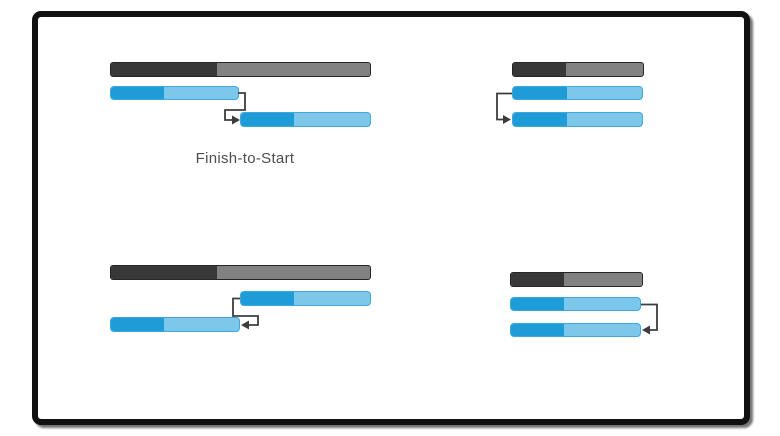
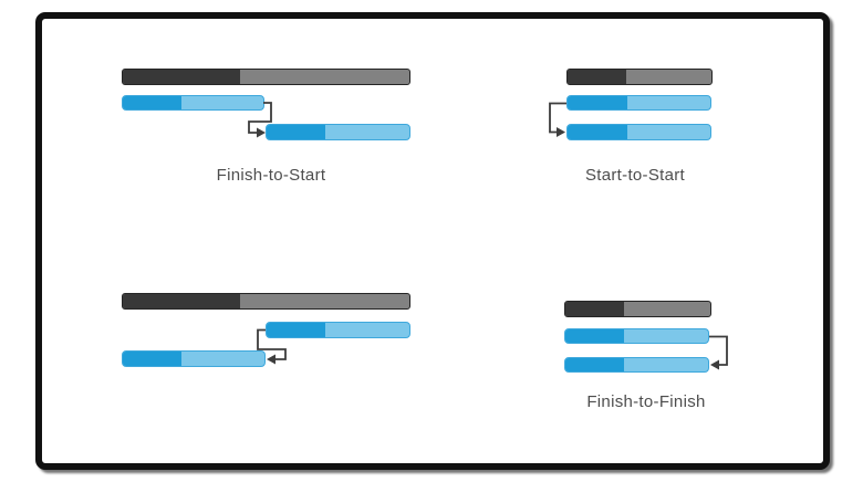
  Finish-to-Start
+ Start-to-Start
+ Finish-to-Finish
